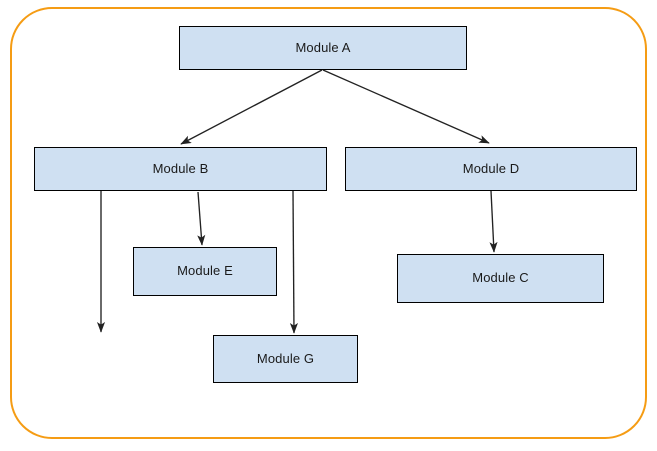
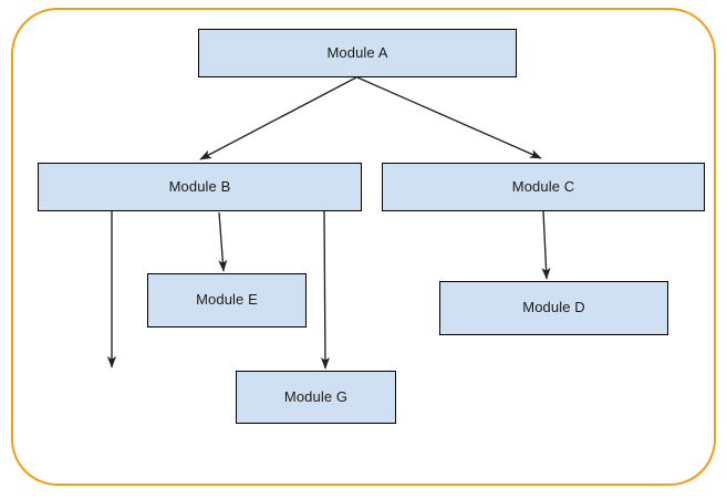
  Module A
  Module B
- Module D
+ Module C
  Module E
- Module C
+ Module D
  Module G
